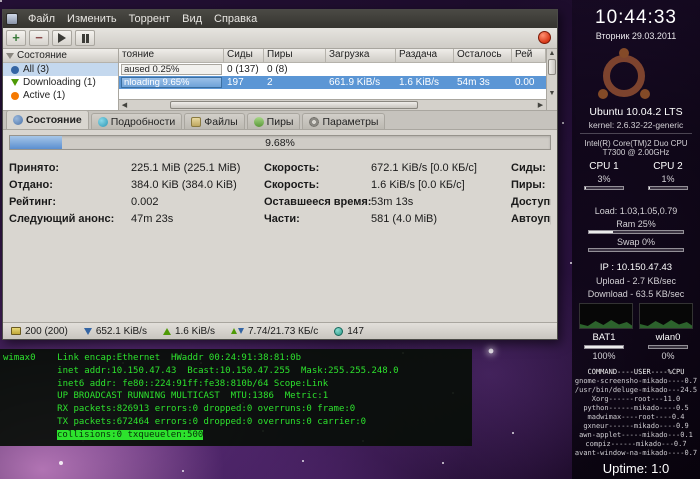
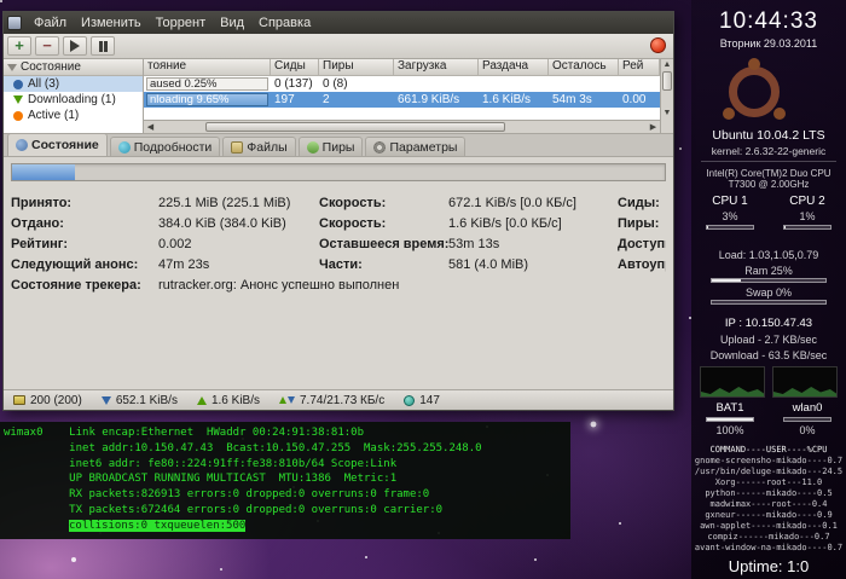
  Файл
  Изменить
  Торрент
  Вид
  Справка
  +
  −
  Состояние
  All (3)
  Downloading (1)
  Active (1)
  тояние
  Сиды
  Пиры
  Загрузка
  Раздача
  Осталось
  Рей
  aused 0.25%
  0 (137)
  0 (8)
  nloading 9.65%
  197
  2
  661.9 KiB/s
  1.6 KiB/s
  54m 3s
  0.00
  Состояние
  Подробности
  Файлы
  Пиры
  Параметры
- 9.68%
  Принято:
  225.1 MiB (225.1 MiB)
  Скорость:
  672.1 KiB/s [0.0 КБ/с]
  Сиды:
  Отдано:
  384.0 KiB (384.0 KiB)
  Скорость:
  1.6 KiB/s [0.0 КБ/с]
  Пиры:
  Рейтинг:
  0.002
  Оставшееся время:
  53m 13s
  Доступ
  Следующий анонс:
  47m 23s
  Части:
  581 (4.0 MiB)
  Автоуп
+ Состояние трекера:
+ rutracker.org: Анонс успешно выполнен
  200 (200)
  652.1 KiB/s
  1.6 KiB/s
  7.74/21.73 КБ/с
  147
  wimax0 Link encap:Ethernet HWaddr 00:24:91:38:81:0b
  inet addr:10.150.47.43 Bcast:10.150.47.255 Mask:255.255.248.0
  inet6 addr: fe80::224:91ff:fe38:810b/64 Scope:Link
  UP BROADCAST RUNNING MULTICAST MTU:1386 Metric:1
  RX packets:826913 errors:0 dropped:0 overruns:0 frame:0
  TX packets:672464 errors:0 dropped:0 overruns:0 carrier:0
  collisions:0 txqueuelen:500
  10:44:33
  Вторник 29.03.2011
  Ubuntu 10.04.2 LTS
  kernel: 2.6.32-22-generic
  Intel(R) Core(TM)2 Duo CPU
  T7300 @ 2.00GHz
  CPU 1
  3%
  CPU 2
  1%
  Load: 1.03,1.05,0.79
  Ram 25%
  Swap 0%
  IP : 10.150.47.43
  Upload - 2.7 KB/sec
  Download - 63.5 KB/sec
  BAT1
  100%
  wlan0
  0%
  COMMAND----USER----%CPU
  gnome-screensho-mikado----0.7
  /usr/bin/deluge-mikado---24.5
  Xorg------root---11.0
  python------mikado----0.5
  madwimax----root----0.4
  gxneur------mikado----0.9
  awn-applet-----mikado---0.1
  compiz------mikado---0.7
  avant-window-na-mikado----0.7
  Uptime: 1:0
